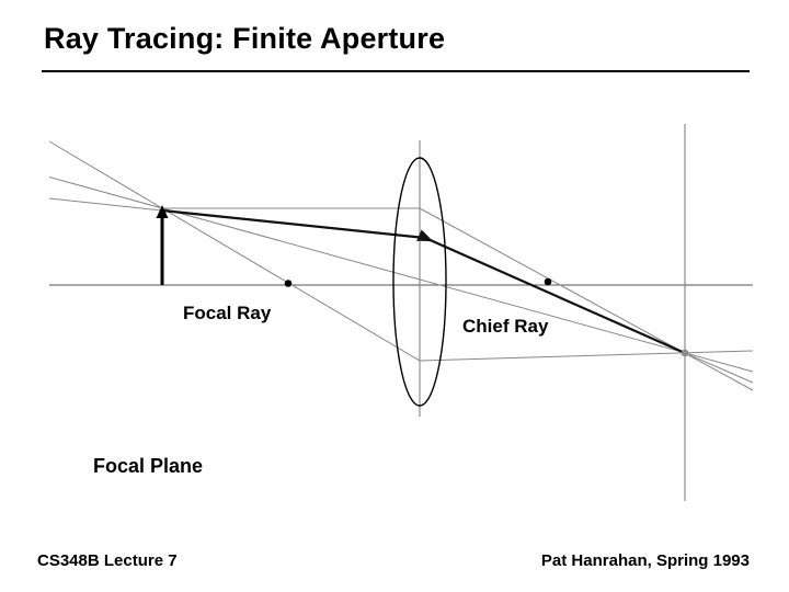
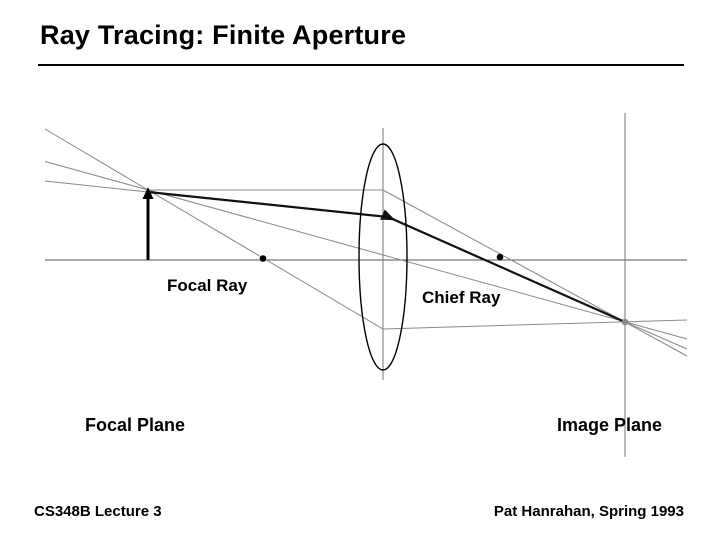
  Ray Tracing: Finite Aperture
  Focal Ray
  Chief Ray
  Focal Plane
+ Image Plane
- CS348B Lecture 7
+ CS348B Lecture 3
  Pat Hanrahan, Spring 1993
